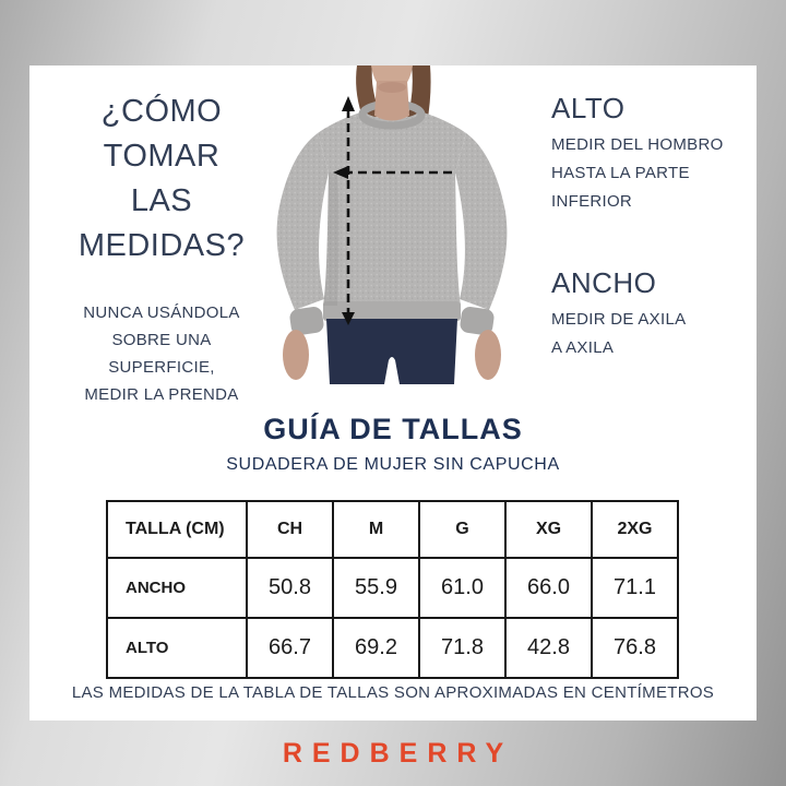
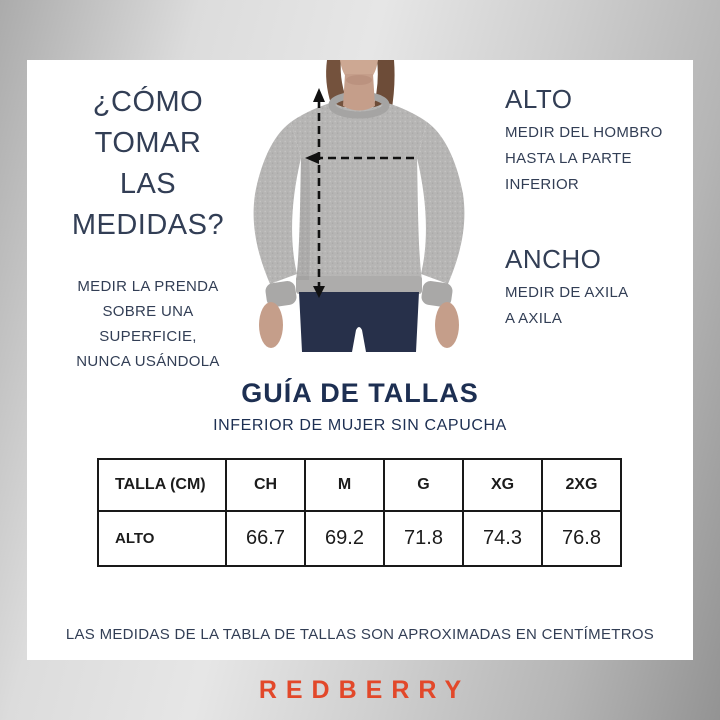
  ¿CÓMO TOMAR
  LAS MEDIDAS?
- NUNCA USÁNDOLA
+ MEDIR LA PRENDA
  SOBRE UNA
  SUPERFICIE,
- MEDIR LA PRENDA
+ NUNCA USÁNDOLA
  ALTO
  MEDIR DEL HOMBRO
  HASTA LA PARTE
  INFERIOR
  ANCHO
  MEDIR DE AXILA
  A AXILA
  GUÍA DE TALLAS
- SUDADERA DE MUJER SIN CAPUCHA
+ INFERIOR DE MUJER SIN CAPUCHA
  TALLA (CM)	CH	M	G	XG	2XG
- ANCHO	50.8	55.9	61.0	66.0	71.1
- ALTO	66.7	69.2	71.8	42.8	76.8
+ ALTO	66.7	69.2	71.8	74.3	76.8
  LAS MEDIDAS DE LA TABLA DE TALLAS SON APROXIMADAS EN CENTÍMETROS
  REDBERRY
